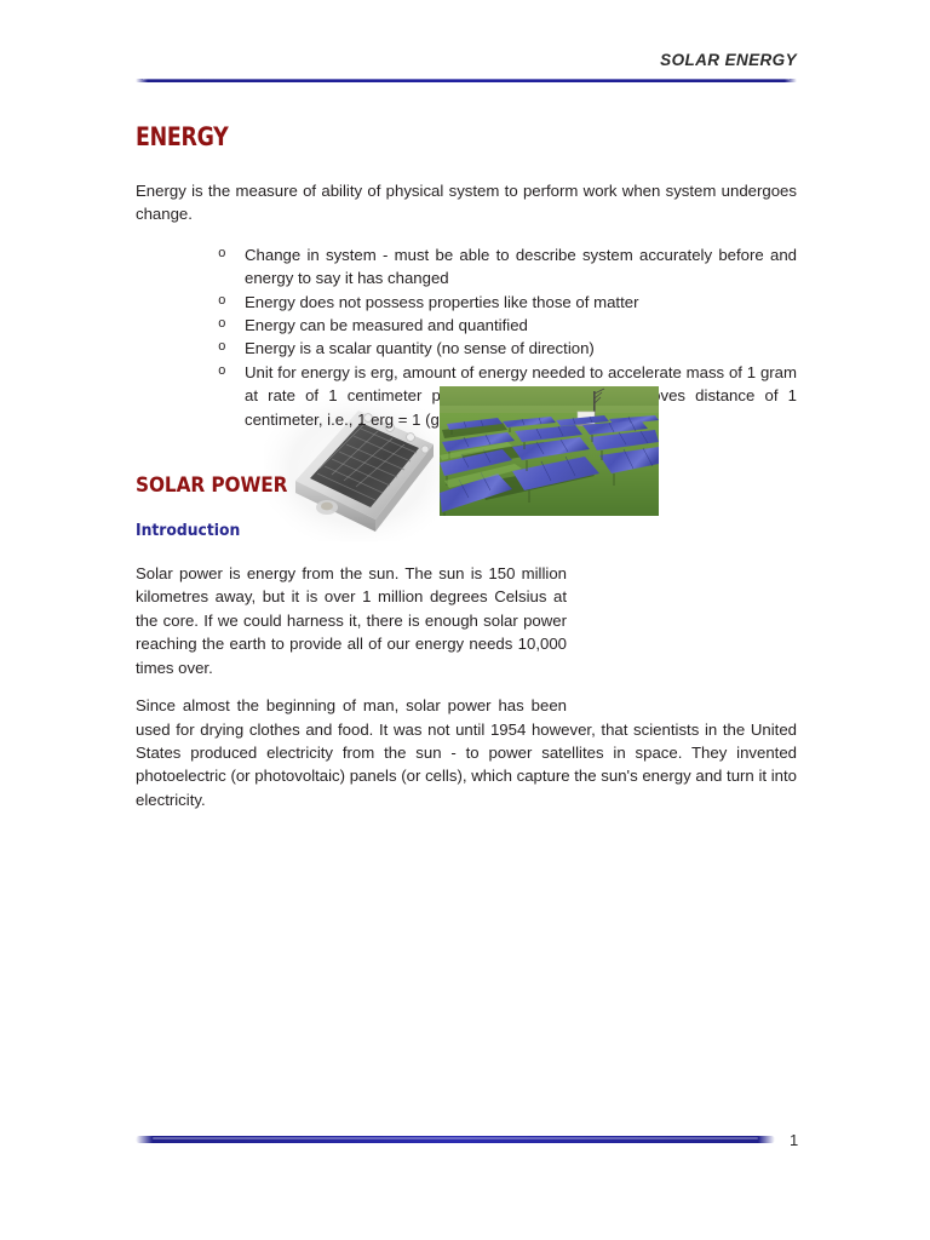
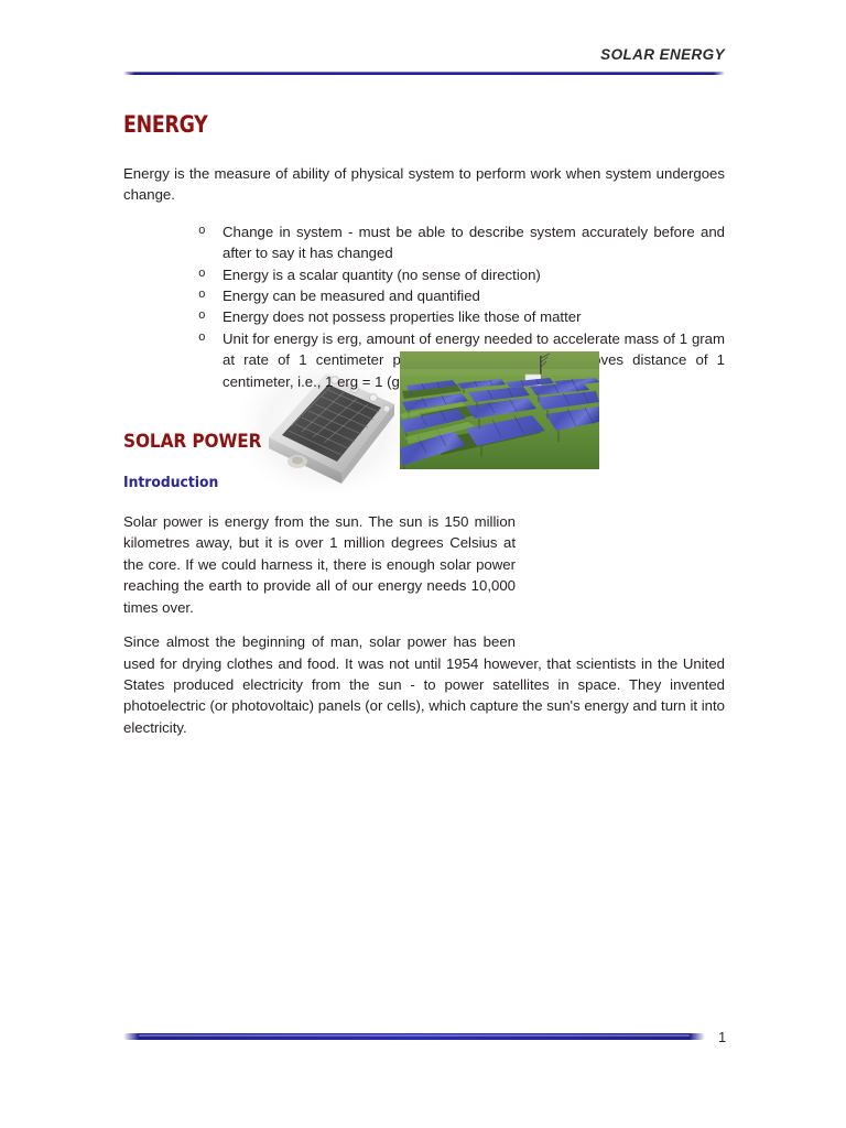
  SOLAR ENERGY
  ENERGY
  Energy is the measure of ability of physical system to perform work when system undergoes change.
  o
- Change in system - must be able to describe system accurately before and energy to say it has changed
+ Change in system - must be able to describe system accurately before and after to say it has changed
  o
- Energy does not possess properties like those of matter
+ Energy is a scalar quantity (no sense of direction)
  o
  Energy can be measured and quantified
  o
- Energy is a scalar quantity (no sense of direction)
+ Energy does not possess properties like those of matter
  o
  Unit for energy is erg, amount of energy needed to accelerate mass of 1 gram at rate of 1 centimeter pves distance of 1 centimeter, i.e., 1 erg = 1 (g
  SOLAR POWER
  Introduction
  Solar power is energy from the sun. The sun is 150 million kilometres away, but it is over 1 million degrees Celsius at the core. If we could harness it, there is enough solar power reaching the earth to provide all of our energy needs 10,000 times over.
  Since almost the beginning of man, solar power has been used for drying clothes and food. It was not until 1954 however, that scientists in the United States produced electricity from the sun - to power satellites in space. They invented photoelectric (or photovoltaic) panels (or cells), which capture the sun's energy and turn it into electricity.
  1
